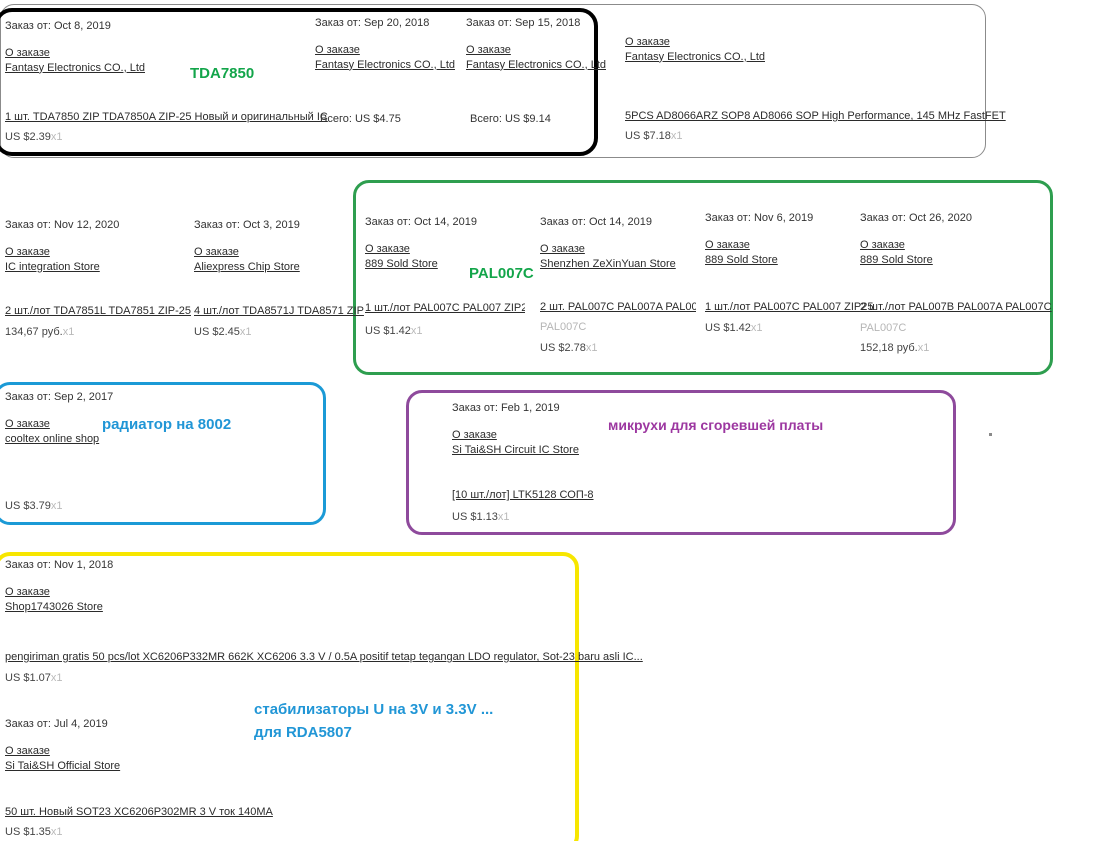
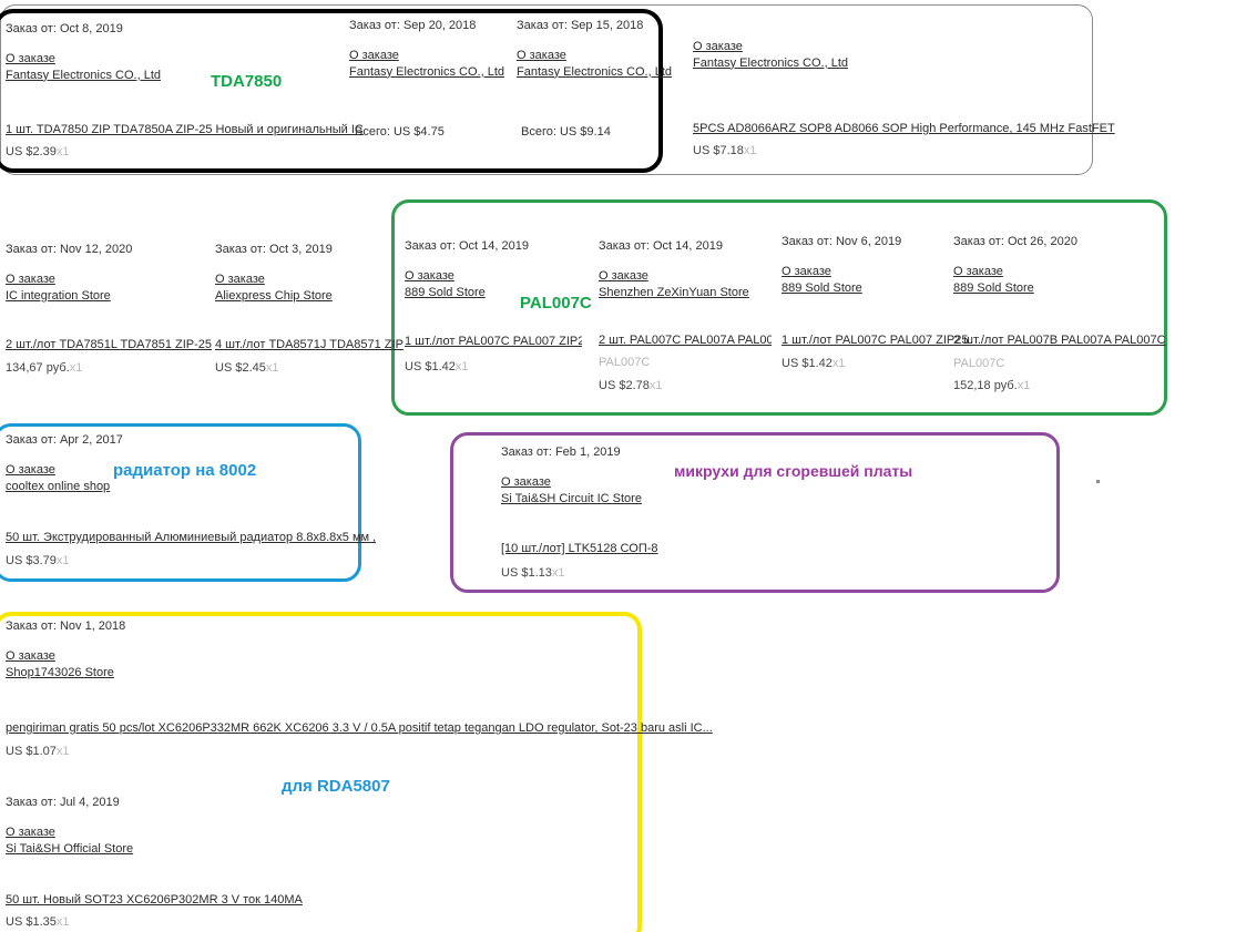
  Заказ от: Oct 8, 2019
  О заказе
  Fantasy Electronics CO., Ltd
  1 шт. TDA7850 ZIP TDA7850A ZIP-25 Новый и оригинальный IC
  US $2.39x1
  Заказ от: Sep 20, 2018
  О заказе
  Fantasy Electronics CO., Ltd
  Всего: US $4.75
  Заказ от: Sep 15, 2018
  О заказе
  Fantasy Electronics CO., Ltd
  Всего: US $9.14
  О заказе
  Fantasy Electronics CO., Ltd
  5PCS AD8066ARZ SOP8 AD8066 SOP High Performance, 145 MHz FastFET
  US $7.18x1
  TDA7850
  Заказ от: Nov 12, 2020
  О заказе
  IC integration Store
  2 шт./лот TDA7851L TDA7851 ZIP-25
  134,67 руб.x1
  Заказ от: Oct 3, 2019
  О заказе
  Aliexpress Chip Store
  4 шт./лот TDA8571J TDA8571 ZIP
  US $2.45x1
  Заказ от: Oct 14, 2019
  О заказе
  889 Sold Store
  1 шт./лот PAL007C PAL007 ZIP2
  US $1.42x1
  Заказ от: Oct 14, 2019
  О заказе
  Shenzhen ZeXinYuan Store
  2 шт. PAL007C PAL007A PAL00
  PAL007C
  US $2.78x1
  Заказ от: Nov 6, 2019
  О заказе
  889 Sold Store
  1 шт./лот PAL007C PAL007 ZIP25
  US $1.42x1
  Заказ от: Oct 26, 2020
  О заказе
  889 Sold Store
  2 шт./лот PAL007B PAL007A PAL007C
  PAL007C
  152,18 руб.x1
  PAL007C
- Заказ от: Sep 2, 2017
+ Заказ от: Apr 2, 2017
  О заказе
  cooltex online shop
+ 50 шт. Экструдированный Алюминиевый радиатор 8.8x8.8x5 мм ,
  US $3.79x1
  радиатор на 8002
  Заказ от: Feb 1, 2019
  О заказе
  Si Tai&SH Circuit IC Store
  [10 шт./лот] LTK5128 СОП-8
  US $1.13x1
  микрухи для сгоревшей платы
  Заказ от: Nov 1, 2018
  О заказе
  Shop1743026 Store
  pengiriman gratis 50 pcs/lot XC6206P332MR 662K XC6206 3.3 V / 0.5A positif tetap tegangan LDO regulator, Sot-23 baru asli IC...
  US $1.07x1
  Заказ от: Jul 4, 2019
  О заказе
  Si Tai&SH Official Store
  50 шт. Новый SOT23 XC6206P302MR 3 V ток 140MA
  US $1.35x1
- стабилизаторы U на 3V и 3.3V ...
  для RDA5807
